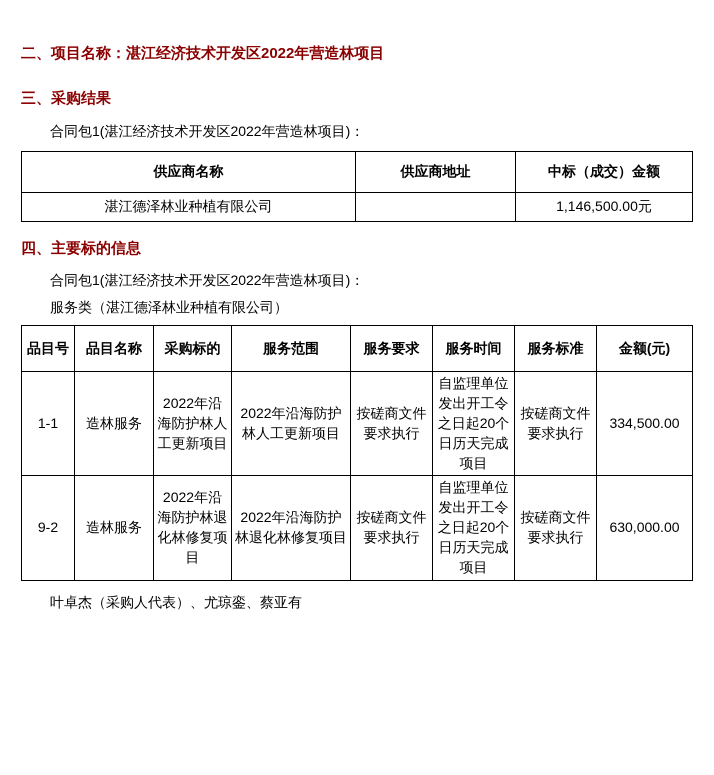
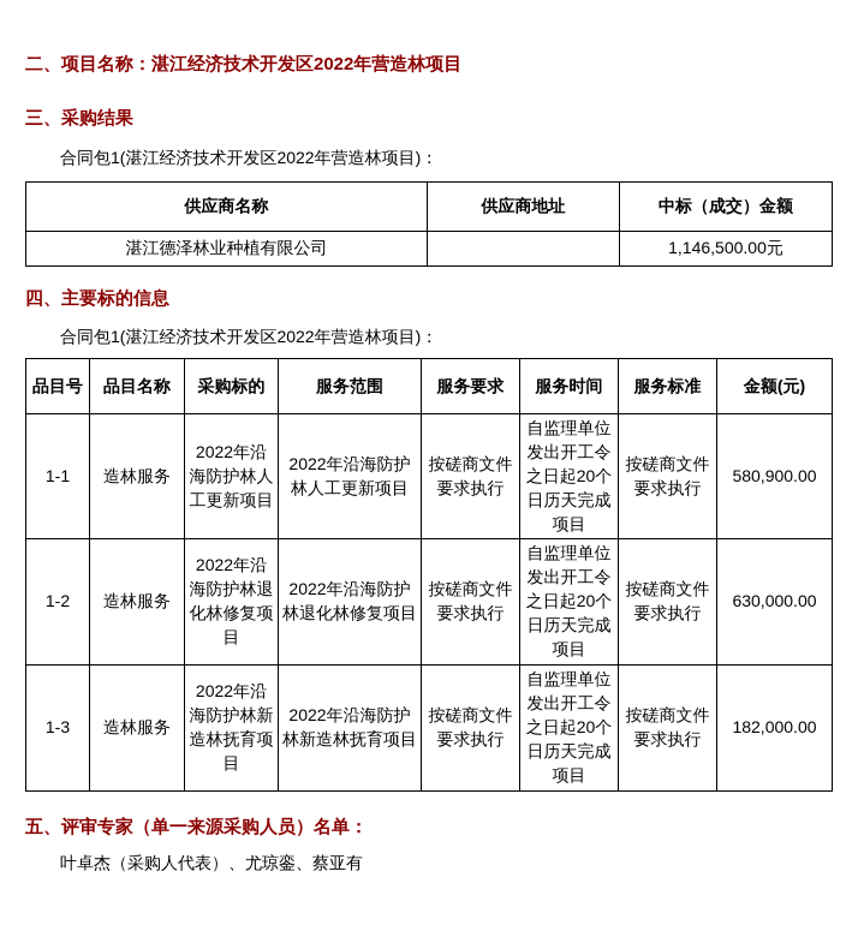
  二、项目名称：湛江经济技术开发区2022年营造林项目
  三、采购结果
  合同包1(湛江经济技术开发区2022年营造林项目)：
  供应商名称	供应商地址	中标（成交）金额
  湛江德泽林业种植有限公司		1,146,500.00元
  四、主要标的信息
  合同包1(湛江经济技术开发区2022年营造林项目)：
- 服务类（湛江德泽林业种植有限公司）
  品目号	品目名称	采购标的	服务范围	服务要求	服务时间	服务标准	金额(元)
- 1-1	造林服务	2022年沿海防护林人工更新项目	2022年沿海防护林人工更新项目	按磋商文件要求执行	自监理单位发出开工令之日起20个日历天完成项目	按磋商文件要求执行	334,500.00
+ 1-1	造林服务	2022年沿海防护林人工更新项目	2022年沿海防护林人工更新项目	按磋商文件要求执行	自监理单位发出开工令之日起20个日历天完成项目	按磋商文件要求执行	580,900.00
- 9-2	造林服务	2022年沿海防护林退化林修复项目	2022年沿海防护林退化林修复项目	按磋商文件要求执行	自监理单位发出开工令之日起20个日历天完成项目	按磋商文件要求执行	630,000.00
+ 1-2	造林服务	2022年沿海防护林退化林修复项目	2022年沿海防护林退化林修复项目	按磋商文件要求执行	自监理单位发出开工令之日起20个日历天完成项目	按磋商文件要求执行	630,000.00
+ 1-3	造林服务	2022年沿海防护林新造林抚育项目	2022年沿海防护林新造林抚育项目	按磋商文件要求执行	自监理单位发出开工令之日起20个日历天完成项目	按磋商文件要求执行	182,000.00
+ 五、评审专家（单一来源采购人员）名单：
  叶卓杰（采购人代表）、尤琼銮、蔡亚有
